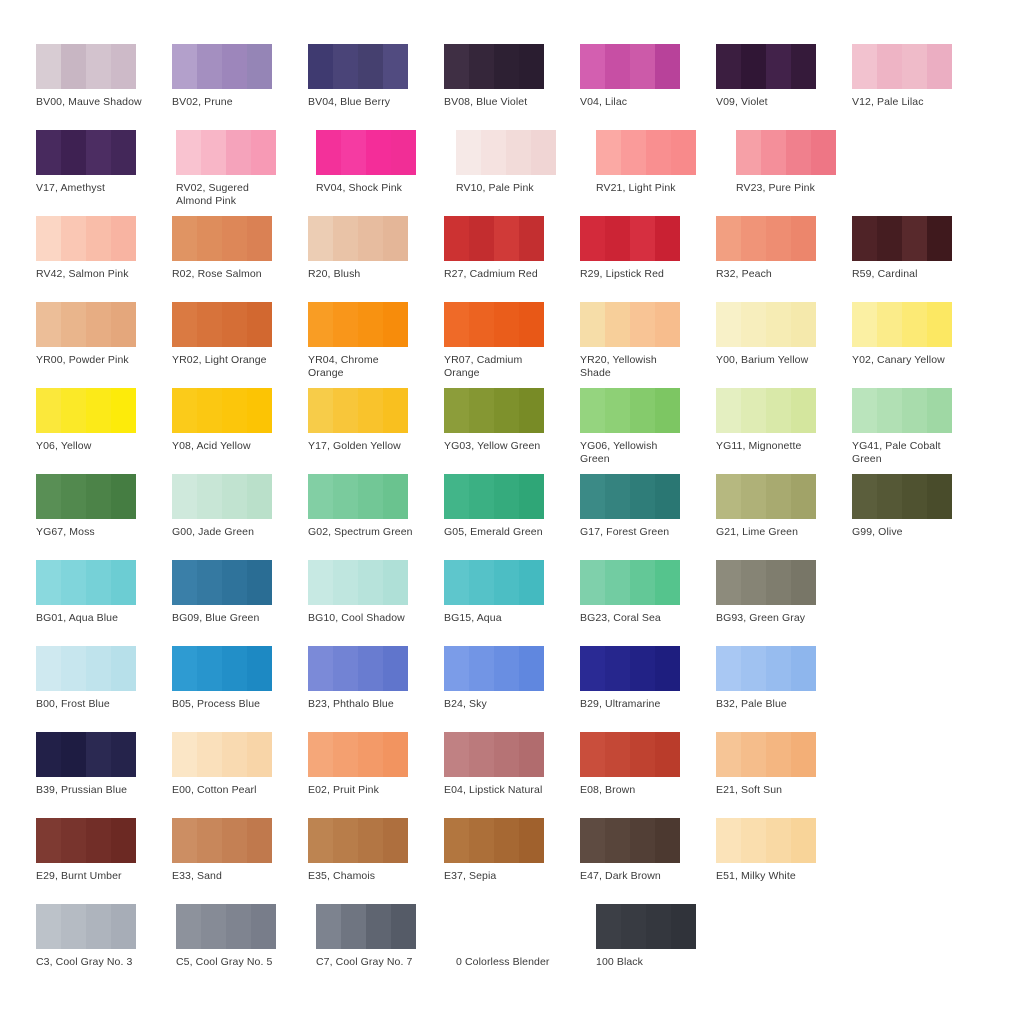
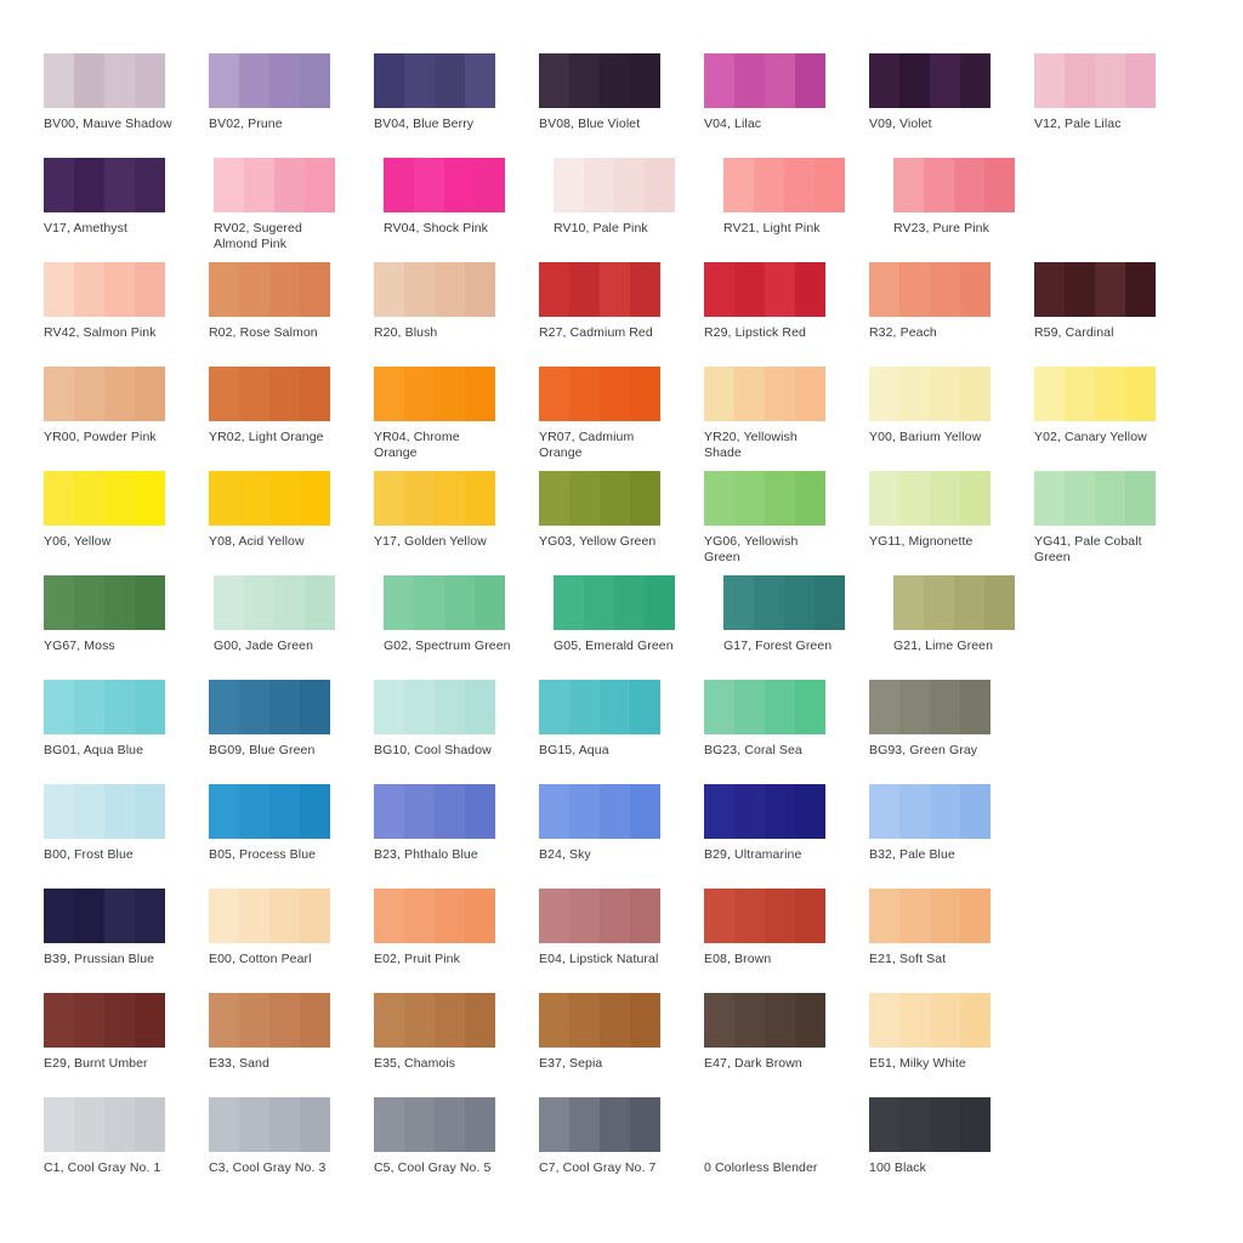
  BV00, Mauve Shadow
  BV02, Prune
  BV04, Blue Berry
  BV08, Blue Violet
  V04, Lilac
  V09, Violet
  V12, Pale Lilac
  V17, Amethyst
  RV02, Sugered Almond Pink
  RV04, Shock Pink
  RV10, Pale Pink
  RV21, Light Pink
  RV23, Pure Pink
  RV42, Salmon Pink
  R02, Rose Salmon
  R20, Blush
  R27, Cadmium Red
  R29, Lipstick Red
  R32, Peach
  R59, Cardinal
  YR00, Powder Pink
  YR02, Light Orange
  YR04, Chrome Orange
  YR07, Cadmium Orange
  YR20, Yellowish Shade
  Y00, Barium Yellow
  Y02, Canary Yellow
  Y06, Yellow
  Y08, Acid Yellow
  Y17, Golden Yellow
  YG03, Yellow Green
  YG06, Yellowish Green
  YG11, Mignonette
  YG41, Pale Cobalt Green
  YG67, Moss
  G00, Jade Green
  G02, Spectrum Green
  G05, Emerald Green
  G17, Forest Green
  G21, Lime Green
- G99, Olive
  BG01, Aqua Blue
  BG09, Blue Green
  BG10, Cool Shadow
  BG15, Aqua
  BG23, Coral Sea
  BG93, Green Gray
  B00, Frost Blue
  B05, Process Blue
  B23, Phthalo Blue
  B24, Sky
  B29, Ultramarine
  B32, Pale Blue
  B39, Prussian Blue
  E00, Cotton Pearl
  E02, Pruit Pink
  E04, Lipstick Natural
  E08, Brown
- E21, Soft Sun
+ E21, Soft Sat
  E29, Burnt Umber
  E33, Sand
  E35, Chamois
  E37, Sepia
  E47, Dark Brown
  E51, Milky White
+ C1, Cool Gray No. 1
  C3, Cool Gray No. 3
  C5, Cool Gray No. 5
  C7, Cool Gray No. 7
  0 Colorless Blender
  100 Black
